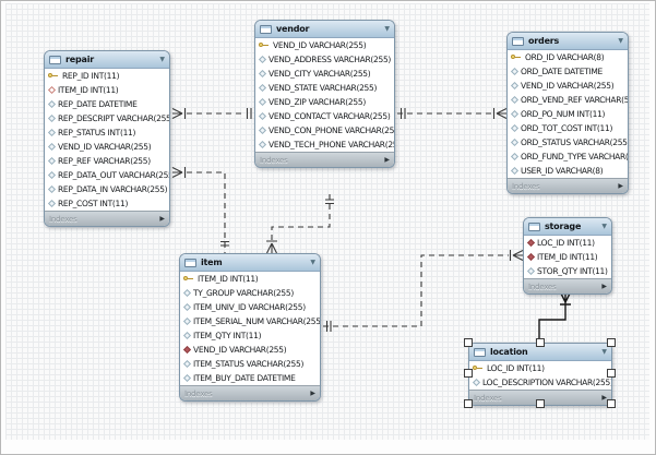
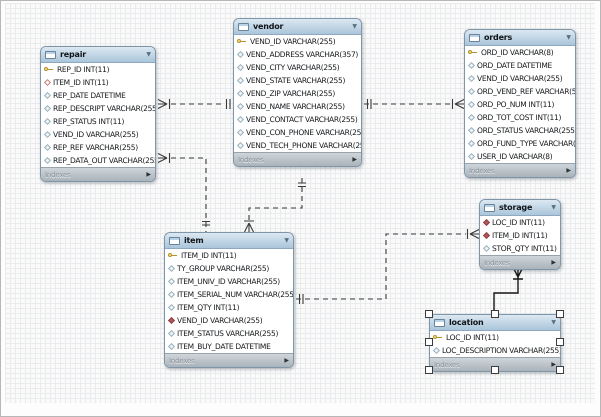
  repair
  REP_ID INT(11)
  ITEM_ID INT(11)
  REP_DATE DATETIME
  REP_DESCRIPT VARCHAR(255
  REP_STATUS INT(11)
  VEND_ID VARCHAR(255)
  REP_REF VARCHAR(255)
  REP_DATA_OUT VARCHAR(25
- REP_DATA_IN VARCHAR(255)
- REP_COST INT(11)
  Indexes
  vendor
  VEND_ID VARCHAR(255)
- VEND_ADDRESS VARCHAR(255)
+ VEND_ADDRESS VARCHAR(357)
  VEND_CITY VARCHAR(255)
  VEND_STATE VARCHAR(255)
  VEND_ZIP VARCHAR(255)
+ VEND_NAME VARCHAR(255)
  VEND_CONTACT VARCHAR(255)
  VEND_CON_PHONE VARCHAR(25
  VEND_TECH_PHONE VARCHAR(2
  Indexes
  orders
  ORD_ID VARCHAR(8)
  ORD_DATE DATETIME
  VEND_ID VARCHAR(255)
  ORD_VEND_REF VARCHAR(5
  ORD_PO_NUM INT(11)
  ORD_TOT_COST INT(11)
  ORD_STATUS VARCHAR(255
  ORD_FUND_TYPE VARCHAR(
  USER_ID VARCHAR(8)
  Indexes
  item
  ITEM_ID INT(11)
  TY_GROUP VARCHAR(255)
  ITEM_UNIV_ID VARCHAR(255)
  ITEM_SERIAL_NUM VARCHAR(255
  ITEM_QTY INT(11)
  VEND_ID VARCHAR(255)
  ITEM_STATUS VARCHAR(255)
  ITEM_BUY_DATE DATETIME
  Indexes
  storage
  LOC_ID INT(11)
  ITEM_ID INT(11)
  STOR_QTY INT(11)
  Indexes
  location
  LOC_ID INT(11)
  LOC_DESCRIPTION VARCHAR(255
  Indexes
